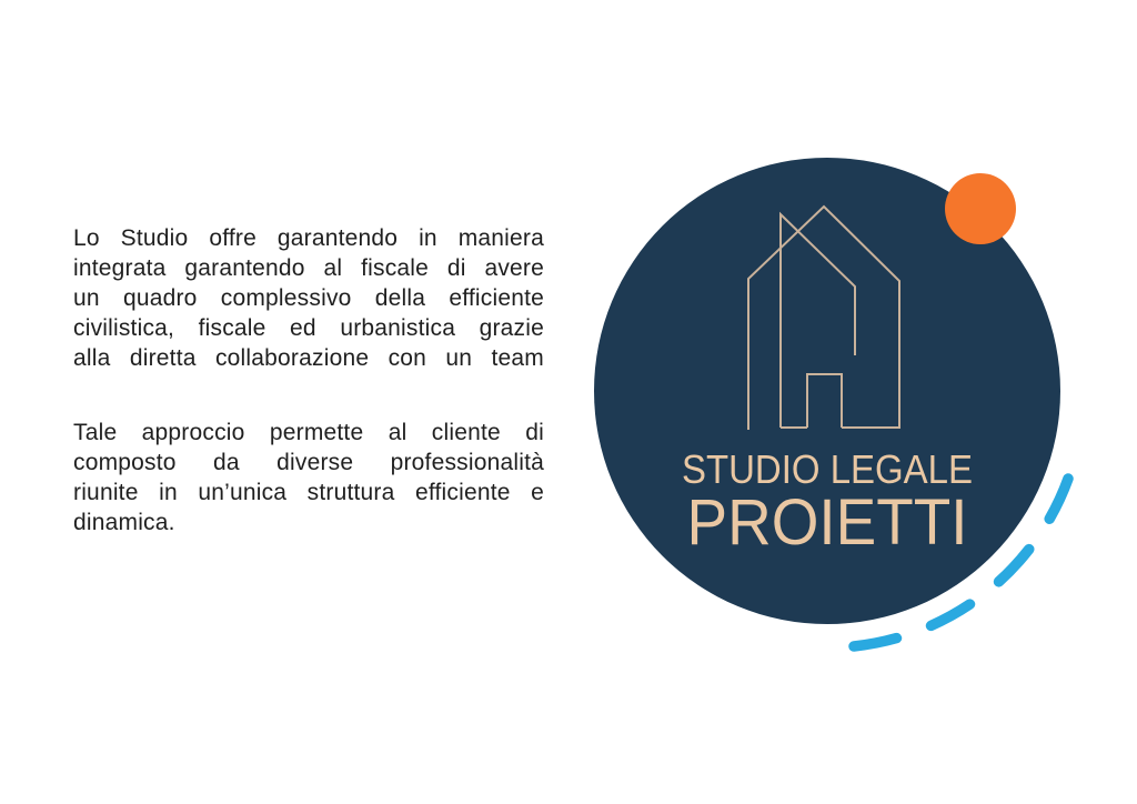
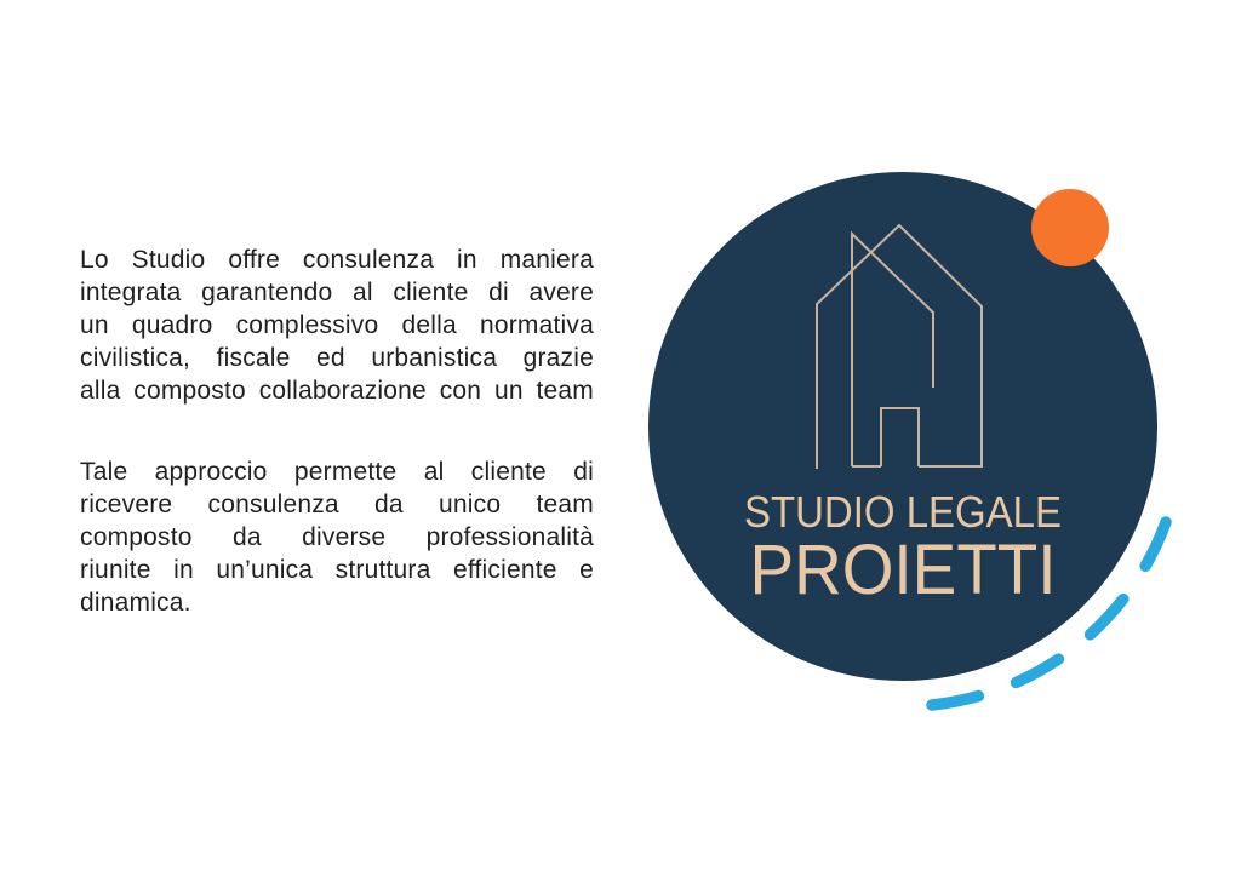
- Lo Studio offre garantendo in maniera
+ Lo Studio offre consulenza in maniera
- integrata garantendo al fiscale di avere
+ integrata garantendo al cliente di avere
- un quadro complessivo della efficiente
+ un quadro complessivo della normativa
  civilistica, fiscale ed urbanistica grazie
- alla diretta collaborazione con un team
+ alla composto collaborazione con un team
  Tale approccio permette al cliente di
+ ricevere consulenza da unico team
  composto da diverse professionalità
  riunite in un’unica struttura efficiente e
  dinamica.
  STUDIO LEGALE
  PROIETTI
